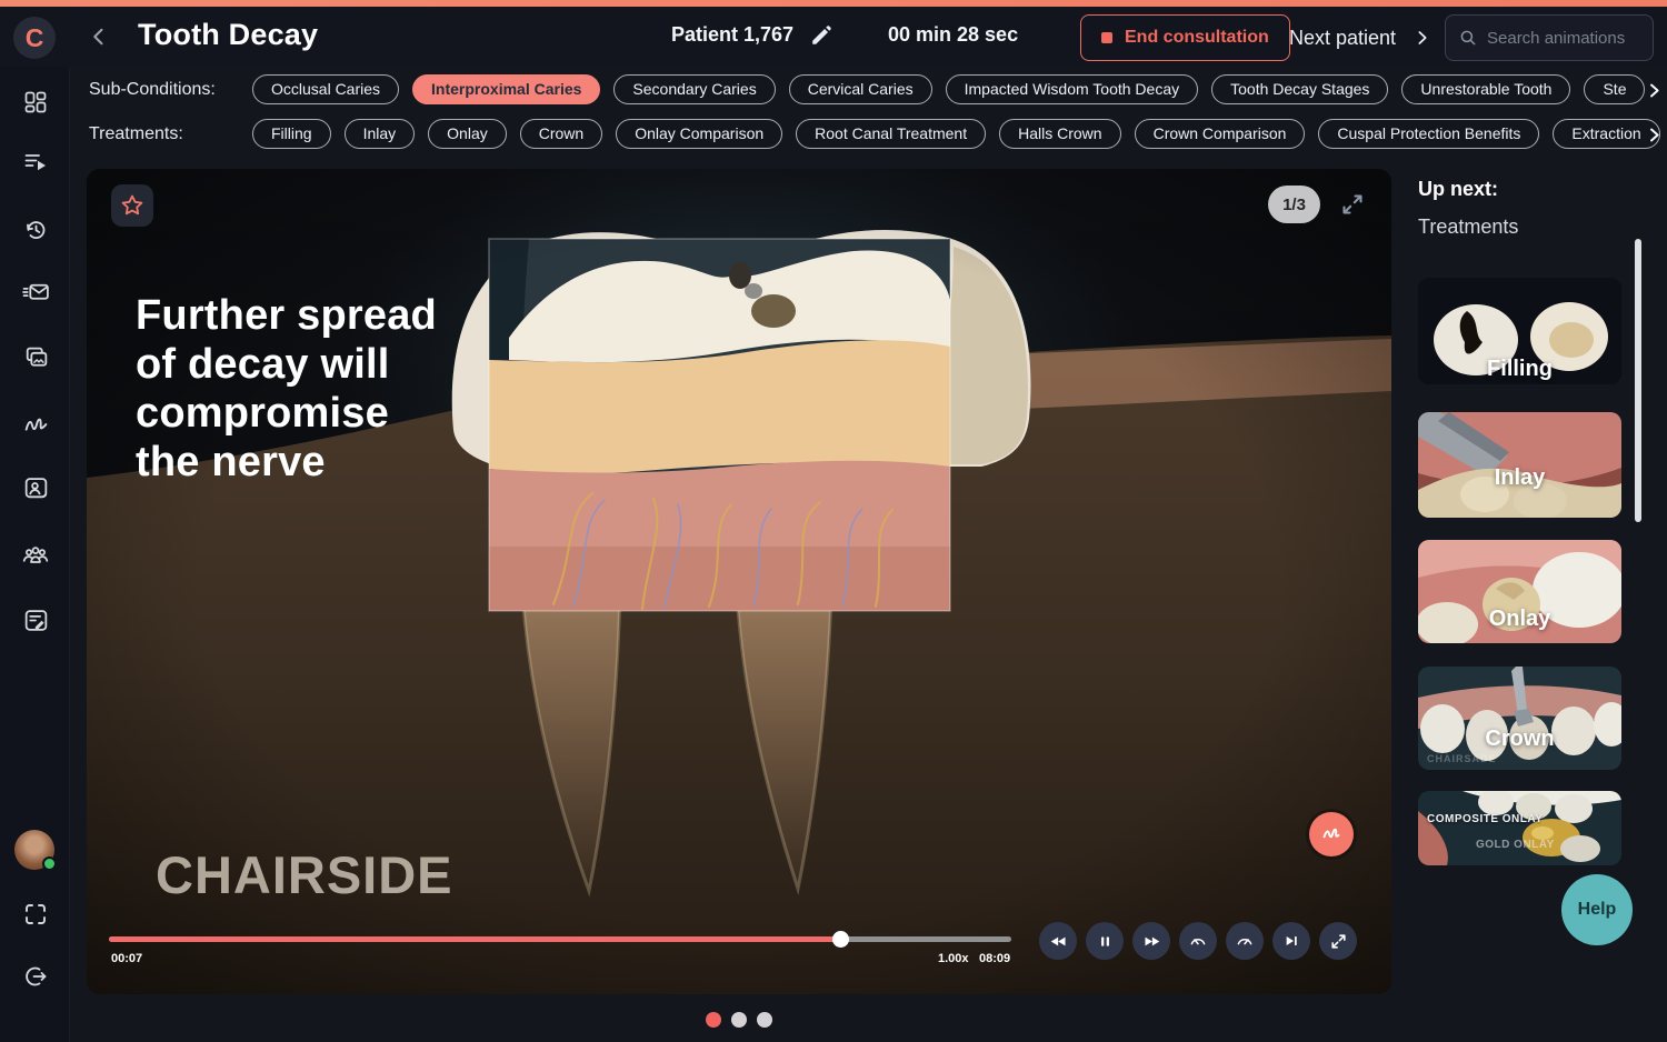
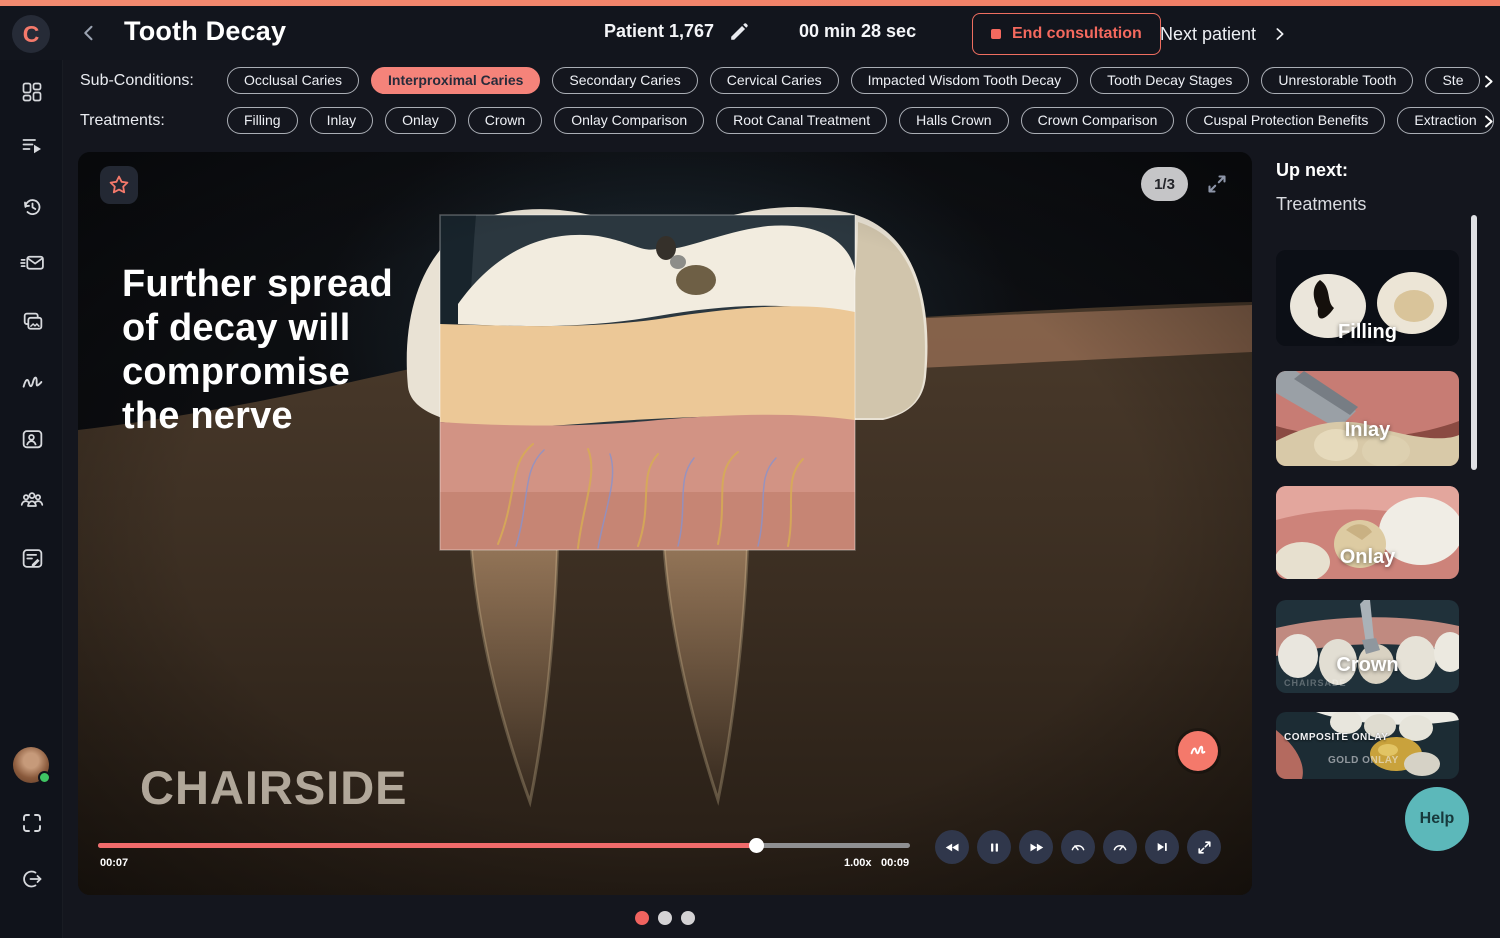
  C
  Tooth Decay
  Patient 1,767
  00 min 28 sec
  End consultation
  Next patient
- Search animations
  Sub-Conditions:
  Occlusal Caries
  Interproximal Caries
  Secondary Caries
  Cervical Caries
  Impacted Wisdom Tooth Decay
  Tooth Decay Stages
  Unrestorable Tooth
  Ste
  Treatments:
  Filling
  Inlay
  Onlay
  Crown
  Onlay Comparison
  Root Canal Treatment
  Halls Crown
  Crown Comparison
  Cuspal Protection Benefits
  Extraction
  Further spread
  of decay will
  compromise
  the nerve
  1/3
  CHAIRSIDE
  00:07
  1.00x
- 08:09
+ 00:09
  Up next:
  Treatments
  Filling
  Inlay
  Onlay
  Crown
  CHAIRSADE
  COMPOSITE ONLAY
  GOLD ONLAY
  Help
